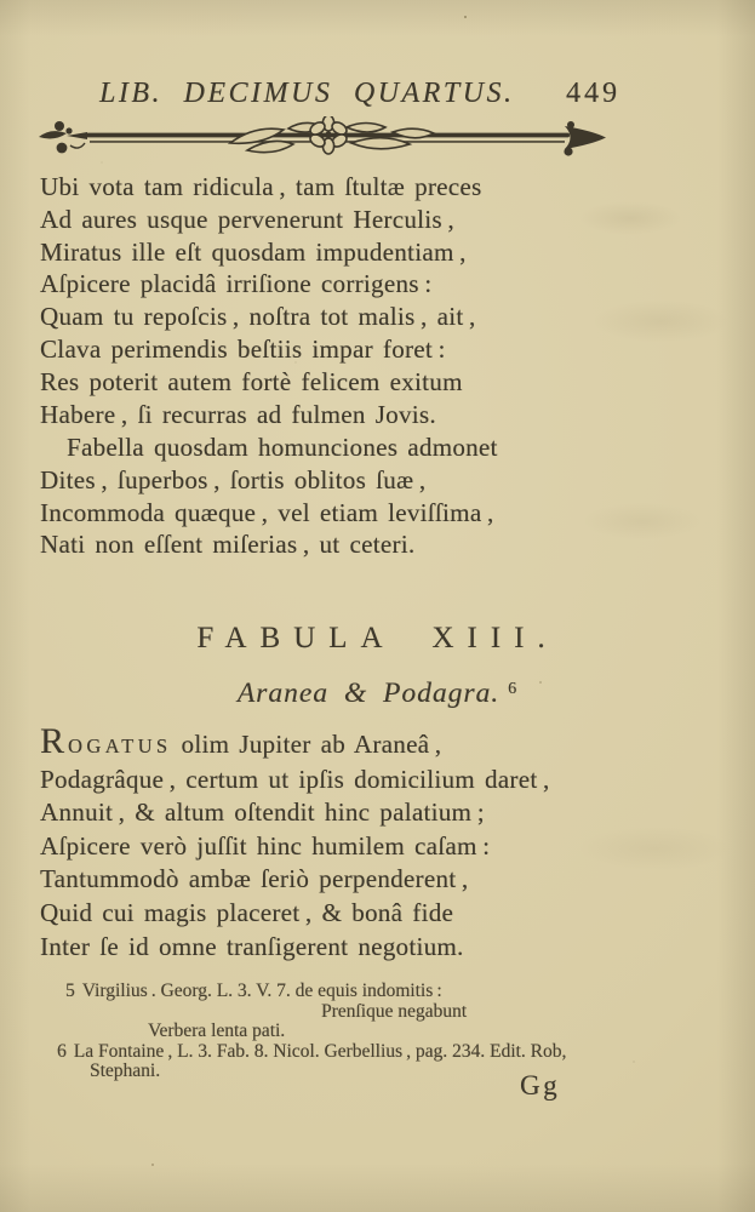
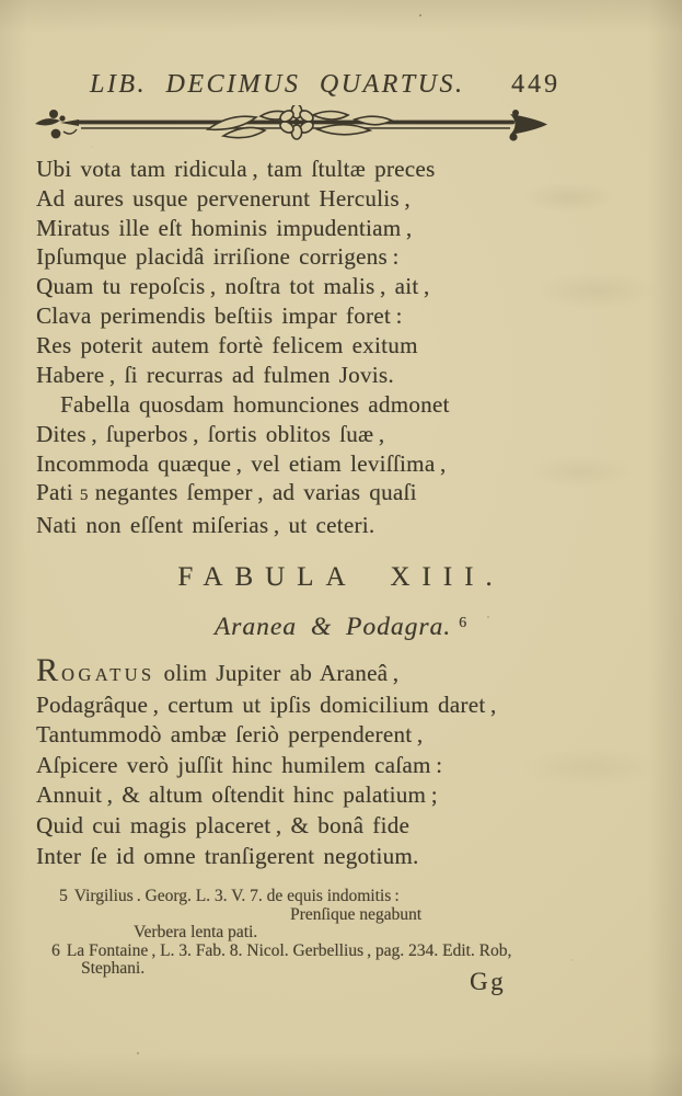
  LIB. DECIMUS QUARTUS.
  449
  Ubi vota tam ridicula , tam ſtultæ preces
  Ad aures usque pervenerunt Herculis ,
- Miratus ille eſt quosdam impudentiam ,
+ Miratus ille eſt hominis impudentiam ,
- Aſpicere placidâ irriſione corrigens :
+ Ipſumque placidâ irriſione corrigens :
  Quam tu repoſcis , noſtra tot malis , ait ,
  Clava perimendis beſtiis impar foret :
  Res poterit autem fortè felicem exitum
  Habere , ſi recurras ad fulmen Jovis.
  Fabella quosdam homunciones admonet
  Dites , ſuperbos , ſortis oblitos ſuæ ,
  Incommoda quæque , vel etiam leviſſima ,
+ Pati 5 negantes ſemper , ad varias quaſi
  Nati non eſſent miſerias , ut ceteri.
  FABULA XIII.
  Aranea & Podagra. 6
  ROGATUS olim Jupiter ab Araneâ ,
  Podagrâque , certum ut ipſis domicilium daret ,
- Annuit , & altum oſtendit hinc palatium ;
+ Tantummodò ambæ ſeriò perpenderent ,
  Aſpicere verò juſſit hinc humilem caſam :
- Tantummodò ambæ ſeriò perpenderent ,
+ Annuit , & altum oſtendit hinc palatium ;
  Quid cui magis placeret , & bonâ fide
  Inter ſe id omne tranſigerent negotium.
  5 Virgilius . Georg. L. 3. V. 7. de equis indomitis :
  Prenſique negabunt
  Verbera lenta pati.
  6 La Fontaine , L. 3. Fab. 8. Nicol. Gerbellius , pag. 234. Edit. Rob,
  Stephani.
  Gg
